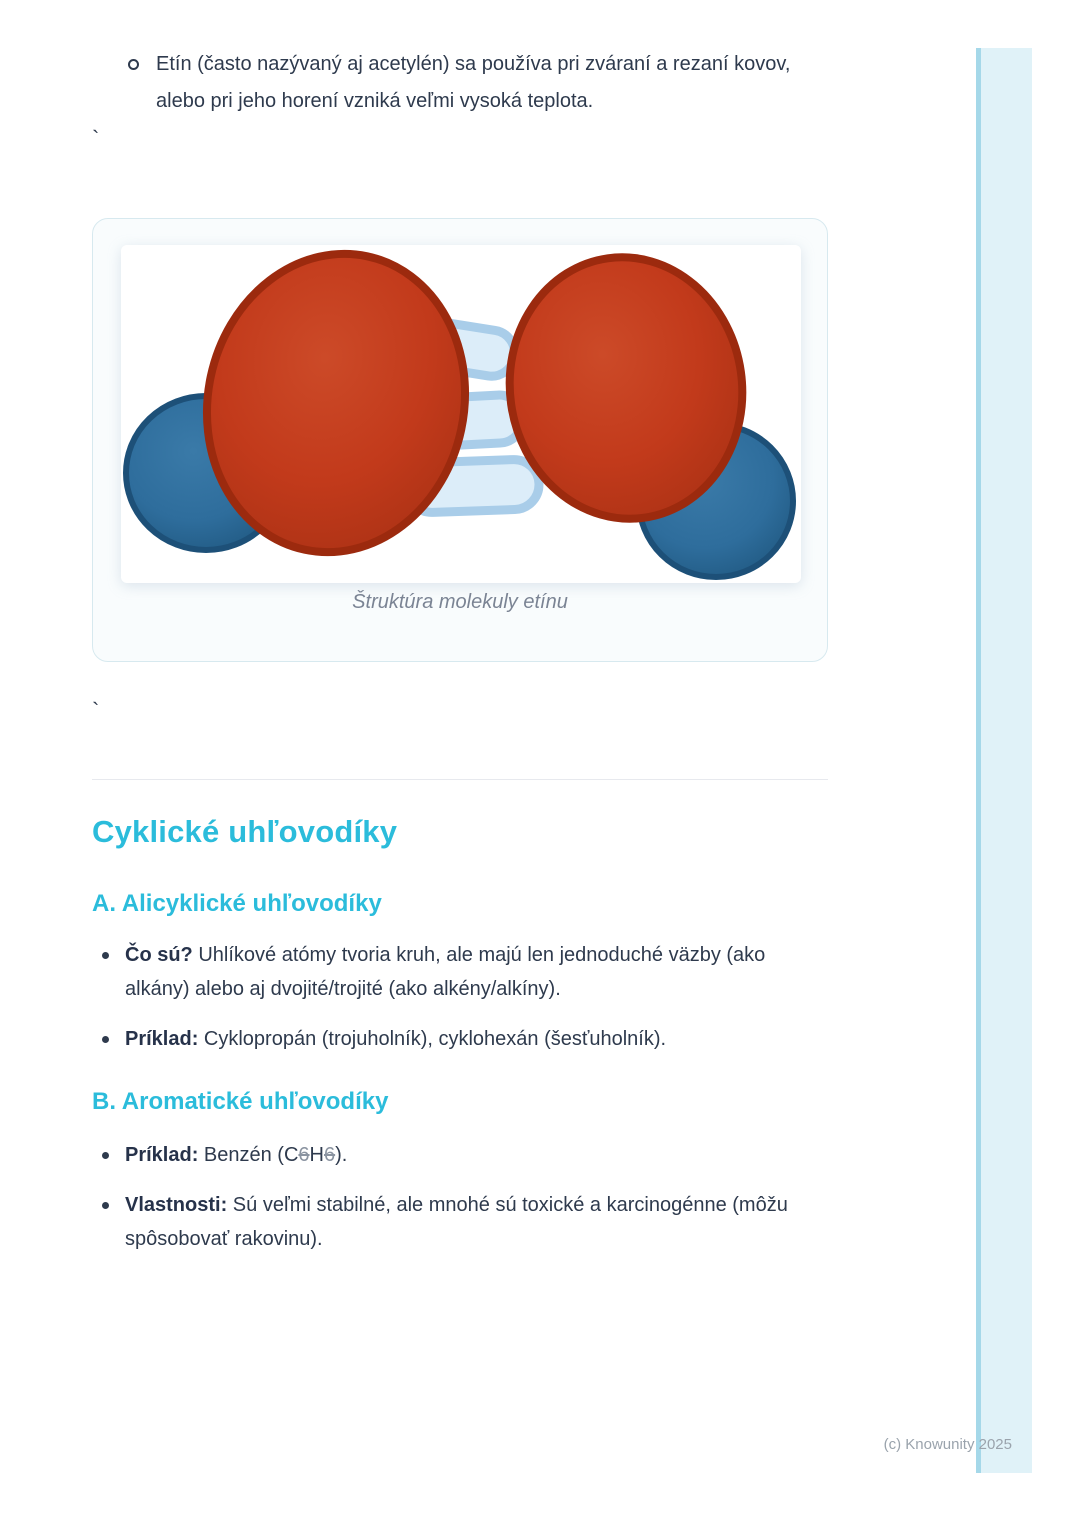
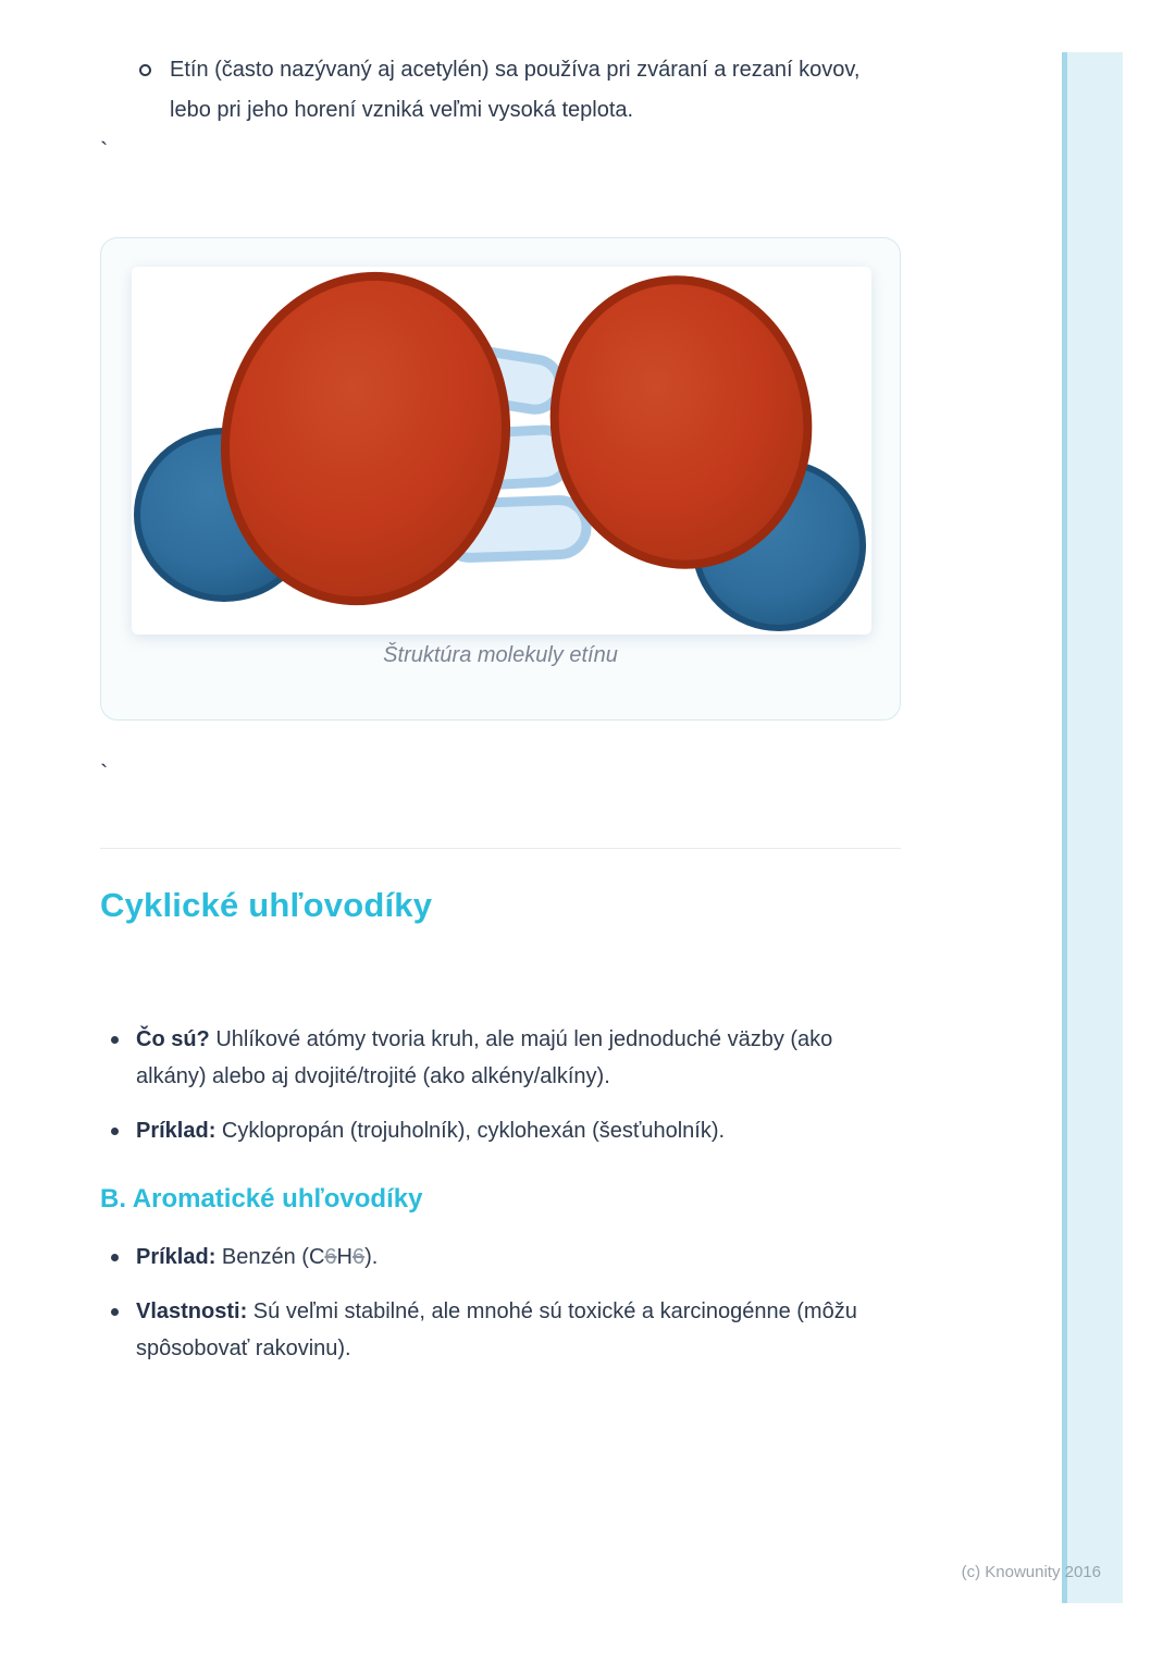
- Etín (často nazývaný aj acetylén) sa používa pri zváraní a rezaní kovov, alebo pri jeho horení vzniká veľmi vysoká teplota.
+ Etín (často nazývaný aj acetylén) sa používa pri zváraní a rezaní kovov, lebo pri jeho horení vzniká veľmi vysoká teplota.
  `
  Štruktúra molekuly etínu
  `
  Cyklické uhľovodíky
- A. Alicyklické uhľovodíky
  Čo sú? Uhlíkové atómy tvoria kruh, ale majú len jednoduché väzby (ako alkány) alebo aj dvojité/trojité (ako alkény/alkíny).
  Príklad: Cyklopropán (trojuholník), cyklohexán (šesťuholník).
  B. Aromatické uhľovodíky
  Príklad: Benzén (C6H6).
  Vlastnosti: Sú veľmi stabilné, ale mnohé sú toxické a karcinogénne (môžu spôsobovať rakovinu).
- (c) Knowunity 2025
+ (c) Knowunity 2016
